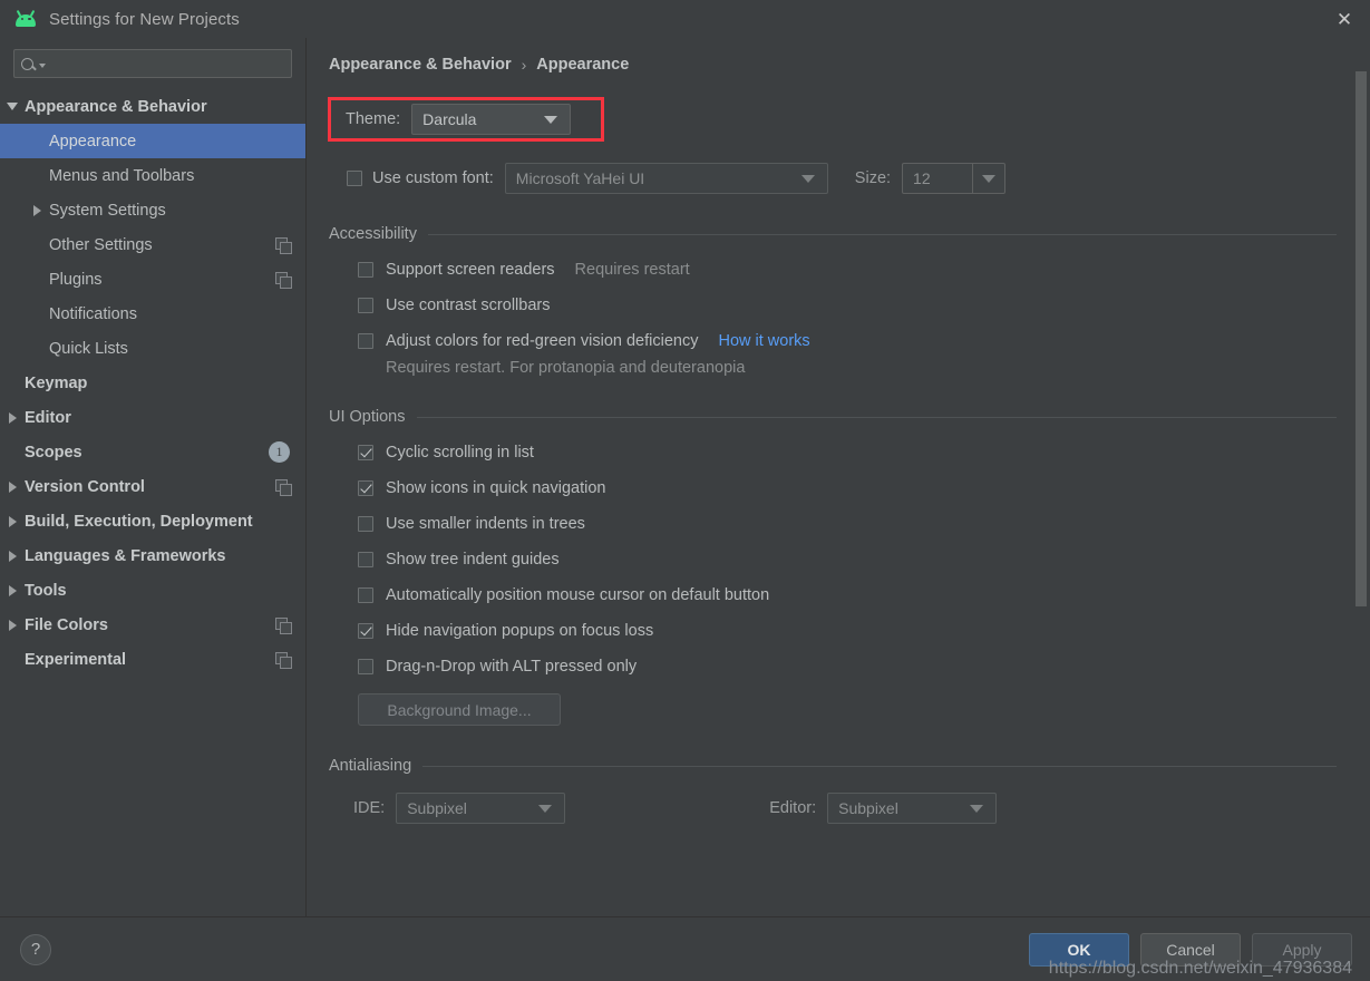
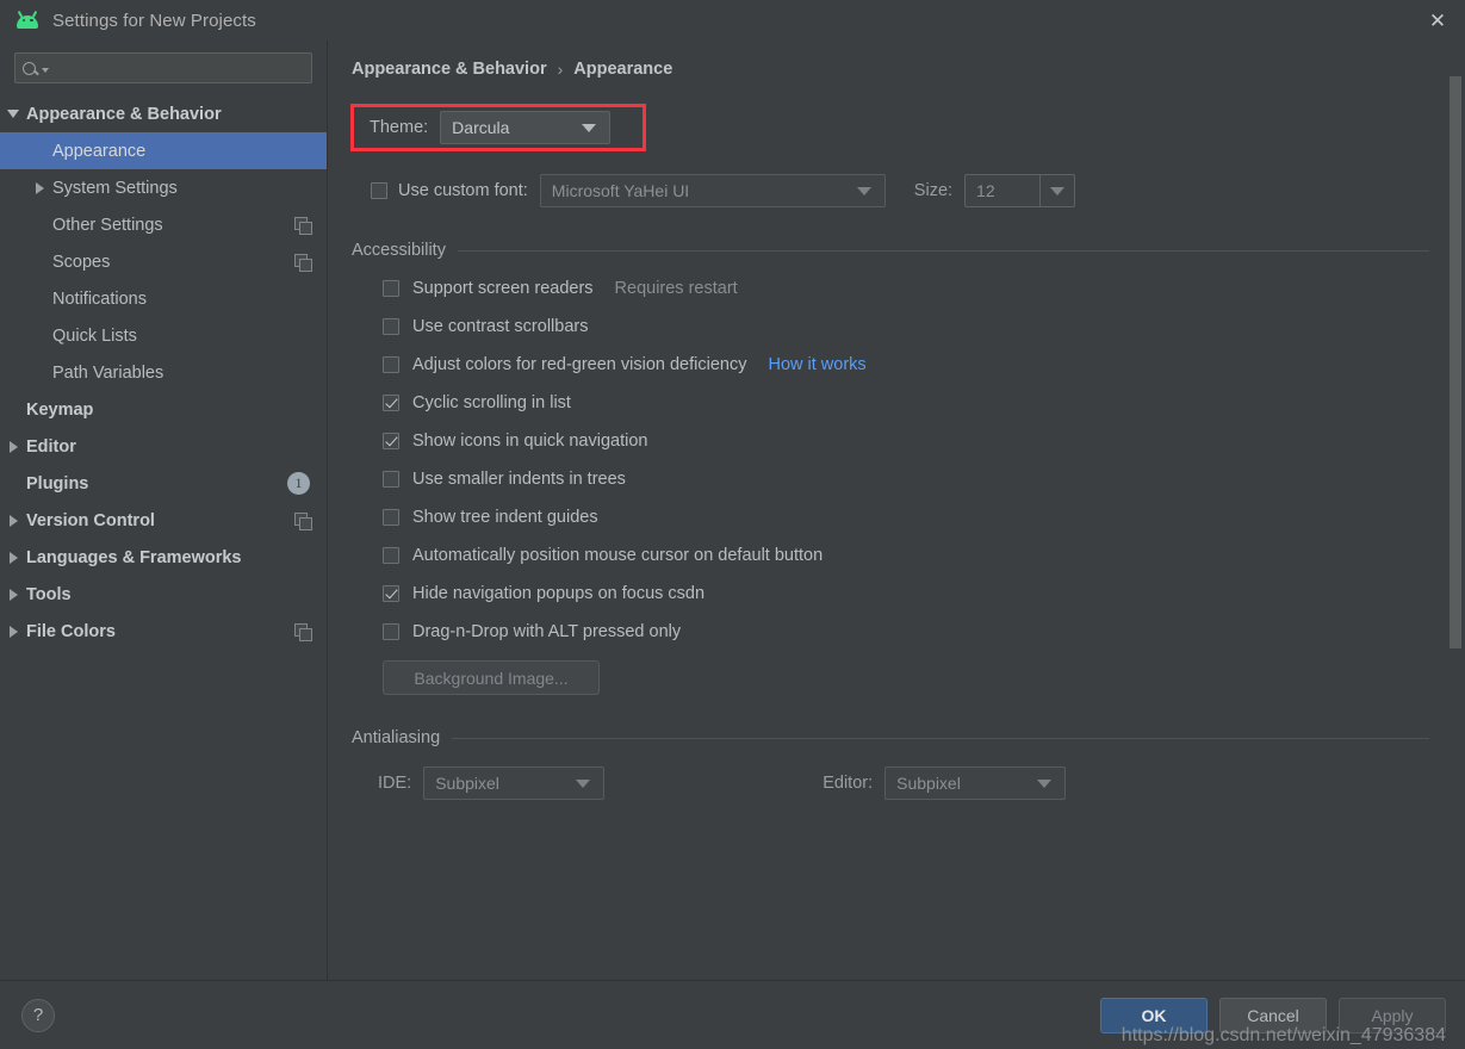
  Settings for New Projects
  ✕
  Appearance & Behavior
  Appearance
- Menus and Toolbars
  System Settings
  Other Settings
- Plugins
+ Scopes
  Notifications
  Quick Lists
+ Path Variables
  Keymap
  Editor
- Scopes
+ Plugins
  1
  Version Control
- Build, Execution, Deployment
  Languages & Frameworks
  Tools
  File Colors
- Experimental
  Appearance & Behavior
  ›
  Appearance
  Theme:
  Darcula
  Use custom font:
  Microsoft YaHei UI
  Size:
  12
  Accessibility
  Support screen readers
  Requires restart
  Use contrast scrollbars
  Adjust colors for red-green vision deficiency
  How it works
- Requires restart. For protanopia and deuteranopia
- UI Options
  Cyclic scrolling in list
  Show icons in quick navigation
  Use smaller indents in trees
  Show tree indent guides
  Automatically position mouse cursor on default button
- Hide navigation popups on focus loss
+ Hide navigation popups on focus csdn
  Drag-n-Drop with ALT pressed only
  Background Image...
  Antialiasing
  IDE:
  Subpixel
  Editor:
  Subpixel
  ?
  OK
  Cancel
  Apply
  https://blog.csdn.net/weixin_47936384
